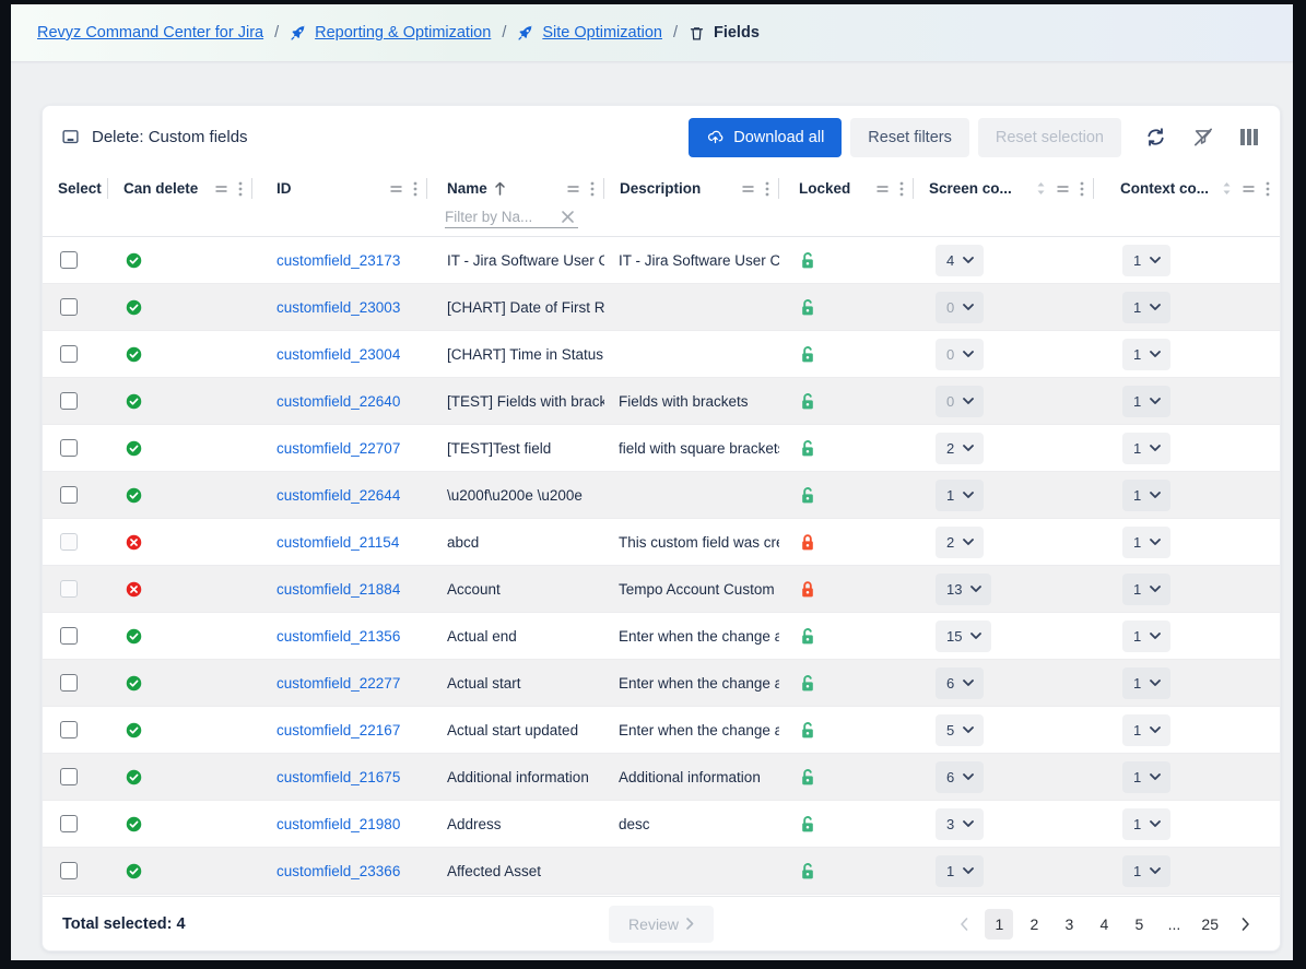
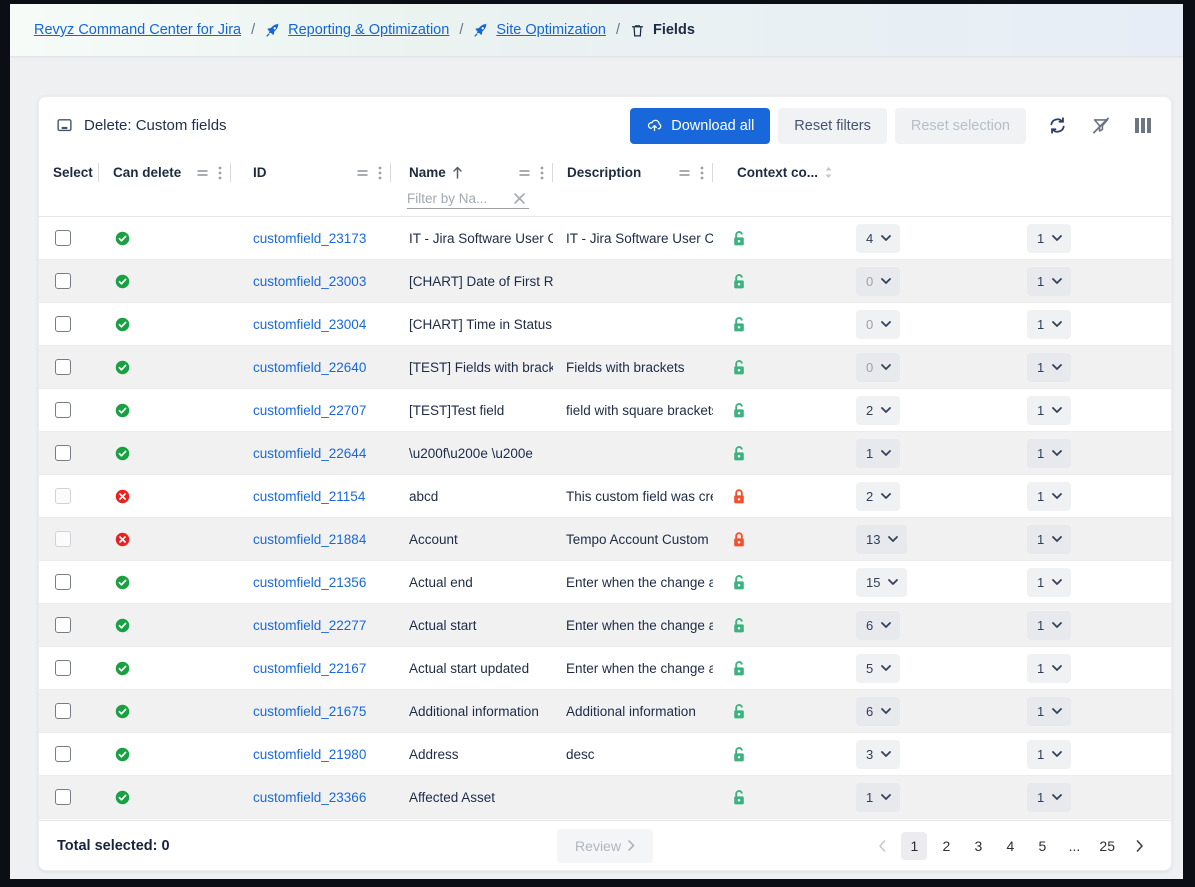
  Revyz Command Center for Jira
  /
  Reporting & Optimization
  /
  Site Optimization
  /
  Fields
  Delete: Custom fields
  Download all
  Reset filters
  Reset selection
  Select
  Can delete
  ID
  Name
  Description
- Locked
- Screen co...
  Context co...
  Filter by Na...
  customfield_23173
  IT - Jira Software User C
  IT - Jira Software User C
  4
  1
  customfield_23003
  [CHART] Date of First R
  0
  1
  customfield_23004
  [CHART] Time in Status
  0
  1
  customfield_22640
  [TEST] Fields with brack
  Fields with brackets
  0
  1
  customfield_22707
  [TEST]Test field
  field with square bracket
  2
  1
  customfield_22644
  \u200f\u200e \u200e
  1
  1
  customfield_21154
  abcd
  This custom field was cr
  2
  1
  customfield_21884
  Account
  Tempo Account Custom
  13
  1
  customfield_21356
  Actual end
  Enter when the change a
  15
  1
  customfield_22277
  Actual start
  Enter when the change a
  6
  1
  customfield_22167
  Actual start updated
  Enter when the change a
  5
  1
  customfield_21675
  Additional information
  Additional information
  6
  1
  customfield_21980
  Address
  desc
  3
  1
  customfield_23366
  Affected Asset
  1
  1
- Total selected: 4
+ Total selected: 0
  Review
  1
  2
  3
  4
  5
  ...
  25
